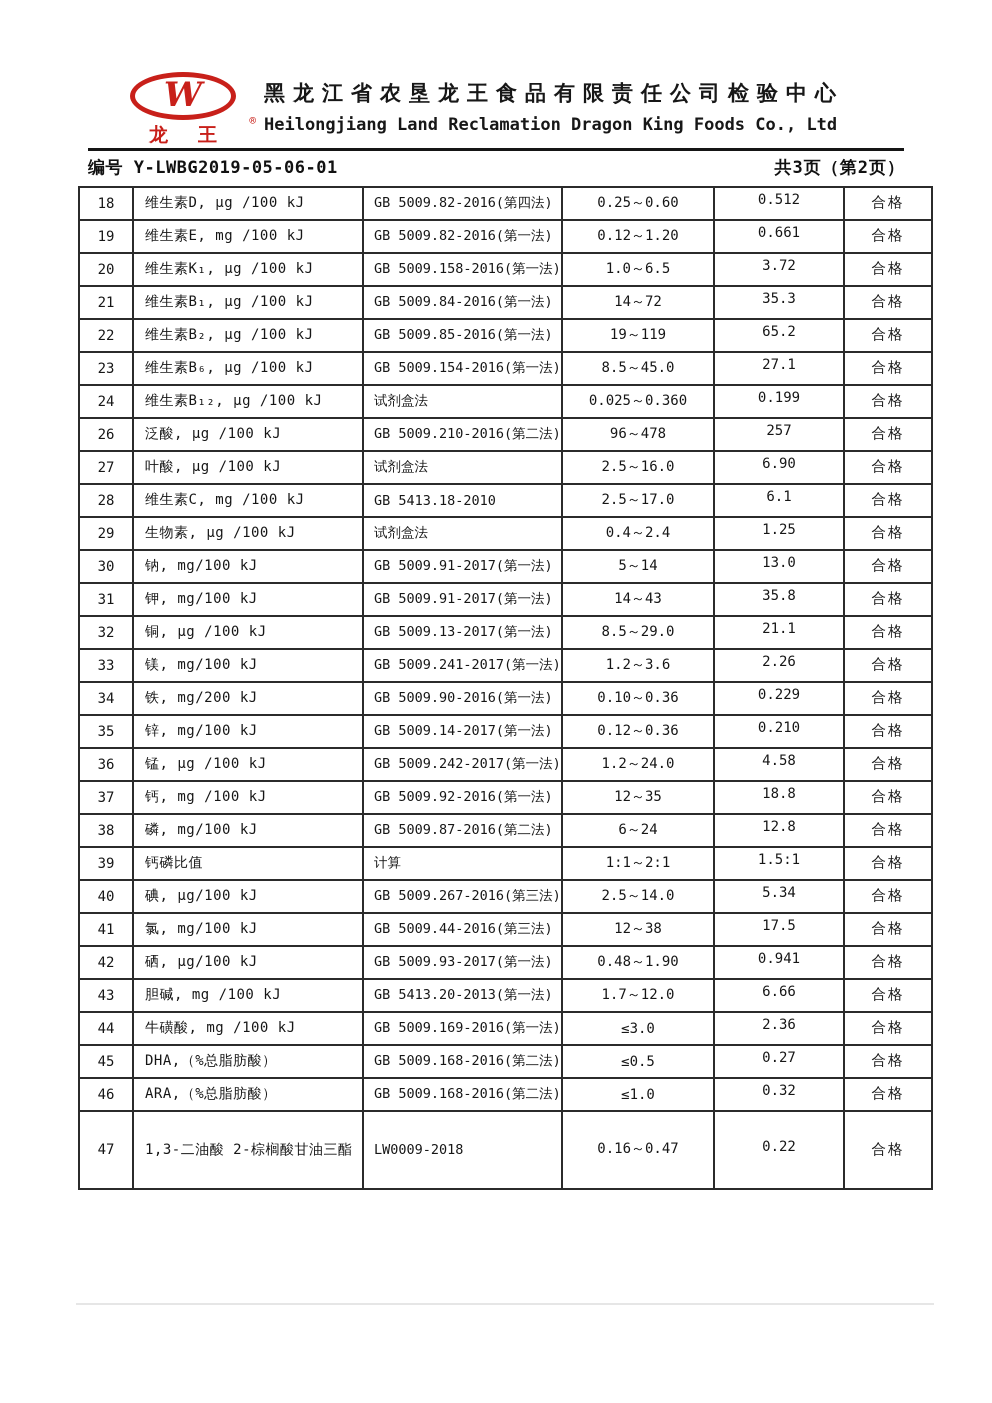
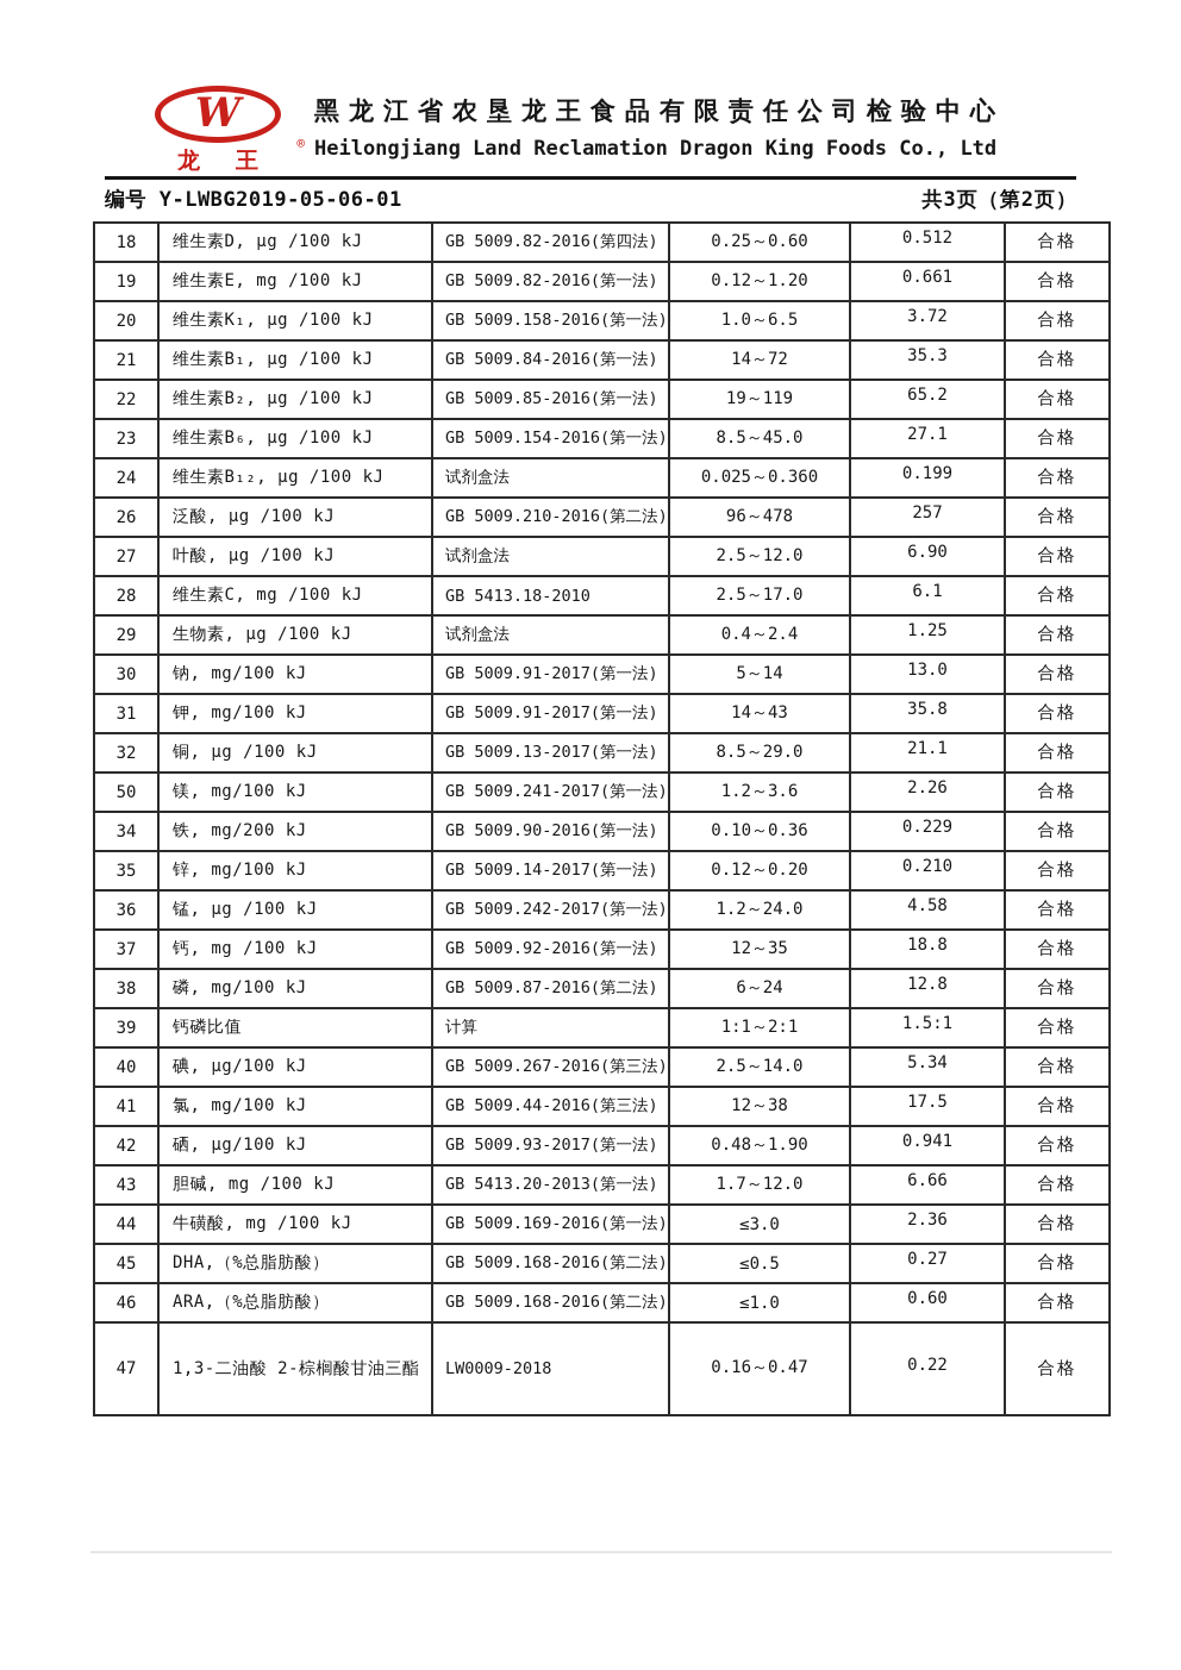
  W
  ®
  龙王
  黑龙江省农垦龙王食品有限责任公司检验中心
  Heilongjiang Land Reclamation Dragon King Foods Co., Ltd
  编号 Y-LWBG2019-05-06-01
  共3页（第2页）
  18	维生素D, μg /100 kJ	GB 5009.82-2016(第四法)	0.25～0.60	0.512	合格
  19	维生素E, mg /100 kJ	GB 5009.82-2016(第一法)	0.12～1.20	0.661	合格
  20	维生素K₁, μg /100 kJ	GB 5009.158-2016(第一法)	1.0～6.5	3.72	合格
  21	维生素B₁, μg /100 kJ	GB 5009.84-2016(第一法)	14～72	35.3	合格
  22	维生素B₂, μg /100 kJ	GB 5009.85-2016(第一法)	19～119	65.2	合格
  23	维生素B₆, μg /100 kJ	GB 5009.154-2016(第一法)	8.5～45.0	27.1	合格
  24	维生素B₁₂, μg /100 kJ	试剂盒法	0.025～0.360	0.199	合格
  26	泛酸, μg /100 kJ	GB 5009.210-2016(第二法)	96～478	257	合格
- 27	叶酸, μg /100 kJ	试剂盒法	2.5～16.0	6.90	合格
+ 27	叶酸, μg /100 kJ	试剂盒法	2.5～12.0	6.90	合格
  28	维生素C, mg /100 kJ	GB 5413.18-2010	2.5～17.0	6.1	合格
  29	生物素, μg /100 kJ	试剂盒法	0.4～2.4	1.25	合格
  30	钠, mg/100 kJ	GB 5009.91-2017(第一法)	5～14	13.0	合格
  31	钾, mg/100 kJ	GB 5009.91-2017(第一法)	14～43	35.8	合格
  32	铜, μg /100 kJ	GB 5009.13-2017(第一法)	8.5～29.0	21.1	合格
- 33	镁, mg/100 kJ	GB 5009.241-2017(第一法)	1.2～3.6	2.26	合格
+ 50	镁, mg/100 kJ	GB 5009.241-2017(第一法)	1.2～3.6	2.26	合格
  34	铁, mg/200 kJ	GB 5009.90-2016(第一法)	0.10～0.36	0.229	合格
- 35	锌, mg/100 kJ	GB 5009.14-2017(第一法)	0.12～0.36	0.210	合格
+ 35	锌, mg/100 kJ	GB 5009.14-2017(第一法)	0.12～0.20	0.210	合格
  36	锰, μg /100 kJ	GB 5009.242-2017(第一法)	1.2～24.0	4.58	合格
  37	钙, mg /100 kJ	GB 5009.92-2016(第一法)	12～35	18.8	合格
  38	磷, mg/100 kJ	GB 5009.87-2016(第二法)	6～24	12.8	合格
  39	钙磷比值	计算	1:1～2:1	1.5:1	合格
  40	碘, μg/100 kJ	GB 5009.267-2016(第三法)	2.5～14.0	5.34	合格
  41	氯, mg/100 kJ	GB 5009.44-2016(第三法)	12～38	17.5	合格
  42	硒, μg/100 kJ	GB 5009.93-2017(第一法)	0.48～1.90	0.941	合格
  43	胆碱, mg /100 kJ	GB 5413.20-2013(第一法)	1.7～12.0	6.66	合格
  44	牛磺酸, mg /100 kJ	GB 5009.169-2016(第一法)	≤3.0	2.36	合格
  45	DHA,（%总脂肪酸）	GB 5009.168-2016(第二法)	≤0.5	0.27	合格
- 46	ARA,（%总脂肪酸）	GB 5009.168-2016(第二法)	≤1.0	0.32	合格
+ 46	ARA,（%总脂肪酸）	GB 5009.168-2016(第二法)	≤1.0	0.60	合格
  47	1,3-二油酸 2-棕榈酸甘油三酯	LW0009-2018	0.16～0.47	0.22	合格
